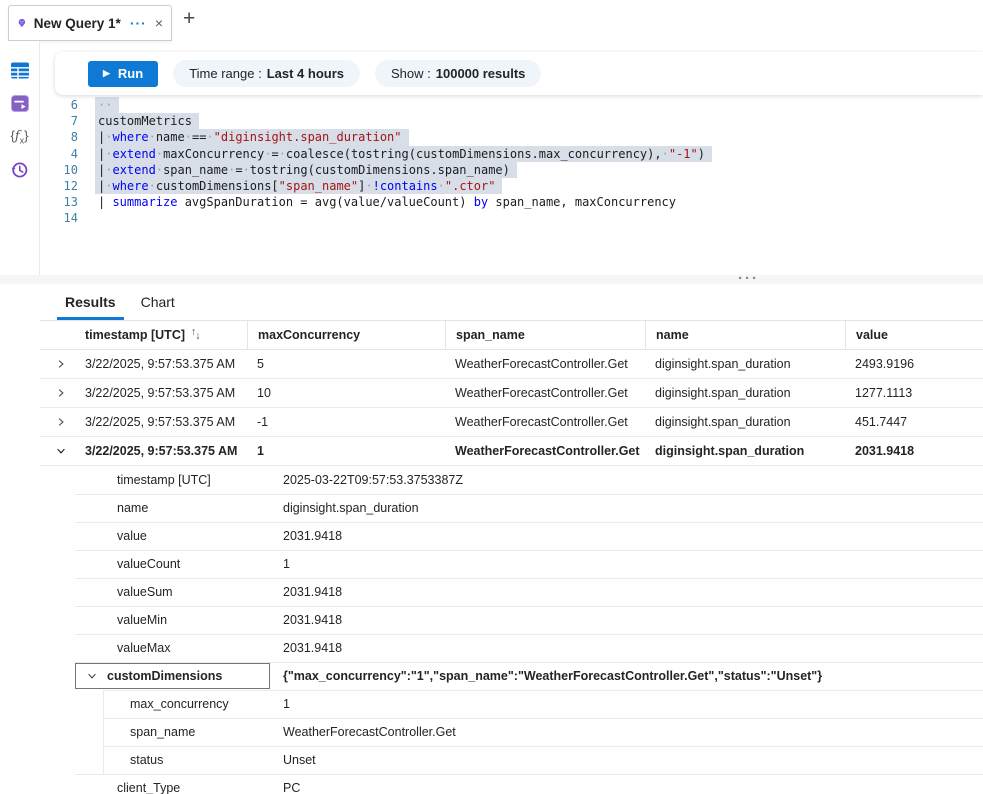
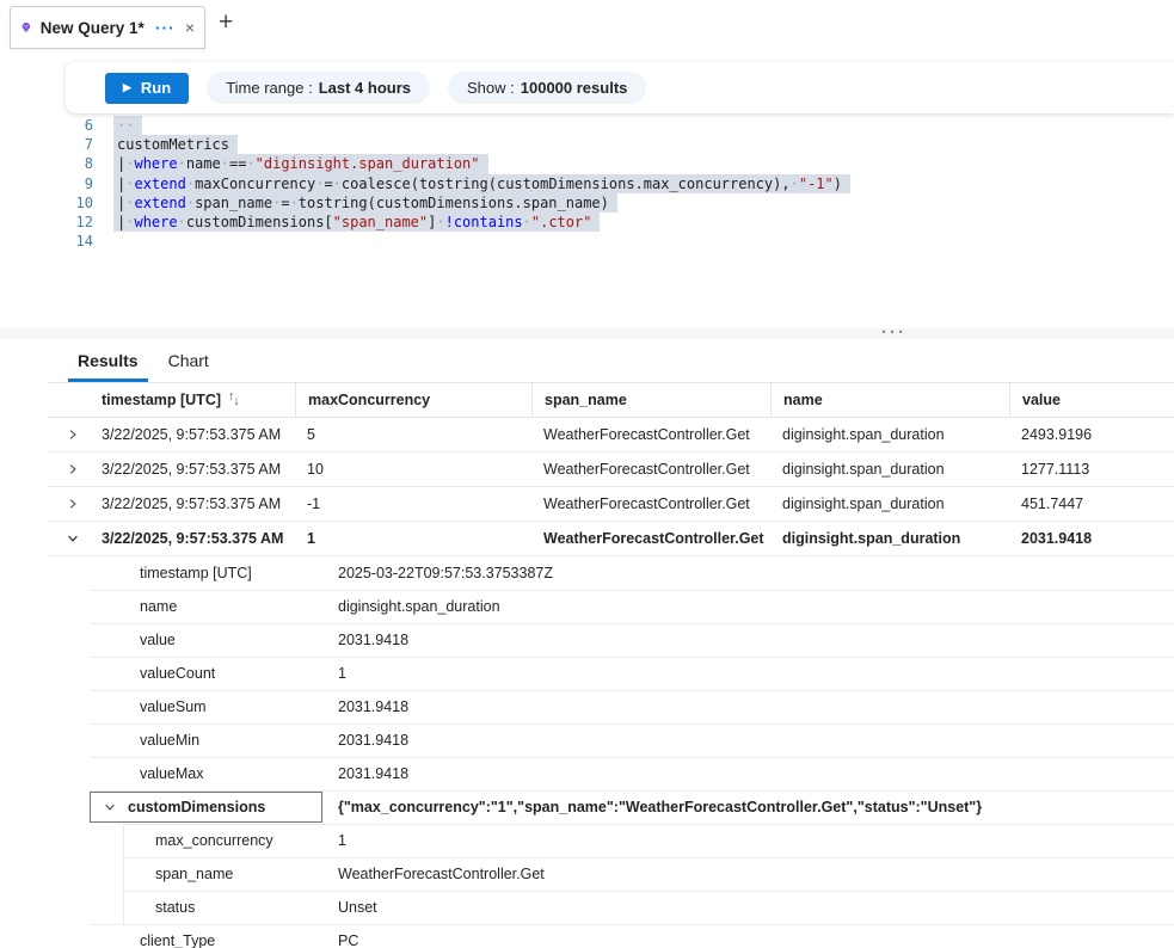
  New Query 1*
  ···
  ×
  +
- {fx}
  ▶
  Run
  Time range :
  Last 4 hours
  Show :
  100000 results
  6
  ··
  7
  customMetrics
  8
  |·where·name·==·"diginsight.span_duration"
- 4
+ 9
  |·extend·maxConcurrency·=·coalesce(tostring(customDimensions.max_concurrency),·"-1")
  10
  |·extend·span_name·=·tostring(customDimensions.span_name)
  12
  |·where·customDimensions["span_name"]·!contains·".ctor"
- 13
- | summarize avgSpanDuration = avg(value/valueCount) by span_name, maxConcurrency
  14
  ···
  Results
  Chart
  timestamp [UTC]
  ↑
  ↓
  maxConcurrency
  span_name
  name
  value
  3/22/2025, 9:57:53.375 AM
  5
  WeatherForecastController.Get
  diginsight.span_duration
  2493.9196
  3/22/2025, 9:57:53.375 AM
  10
  WeatherForecastController.Get
  diginsight.span_duration
  1277.1113
  3/22/2025, 9:57:53.375 AM
  -1
  WeatherForecastController.Get
  diginsight.span_duration
  451.7447
  3/22/2025, 9:57:53.375 AM
  1
  WeatherForecastController.Get
  diginsight.span_duration
  2031.9418
  timestamp [UTC]
  2025-03-22T09:57:53.3753387Z
  name
  diginsight.span_duration
  value
  2031.9418
  valueCount
  1
  valueSum
  2031.9418
  valueMin
  2031.9418
  valueMax
  2031.9418
  customDimensions
  {"max_concurrency":"1","span_name":"WeatherForecastController.Get","status":"Unset"}
  max_concurrency
  1
  span_name
  WeatherForecastController.Get
  status
  Unset
  client_Type
  PC
